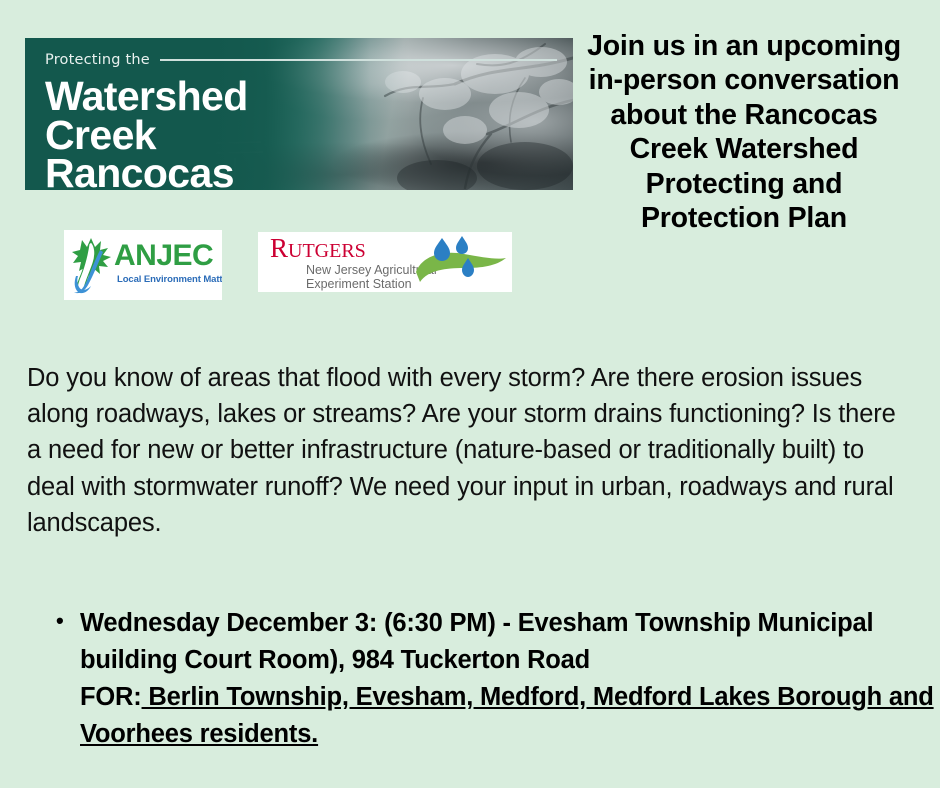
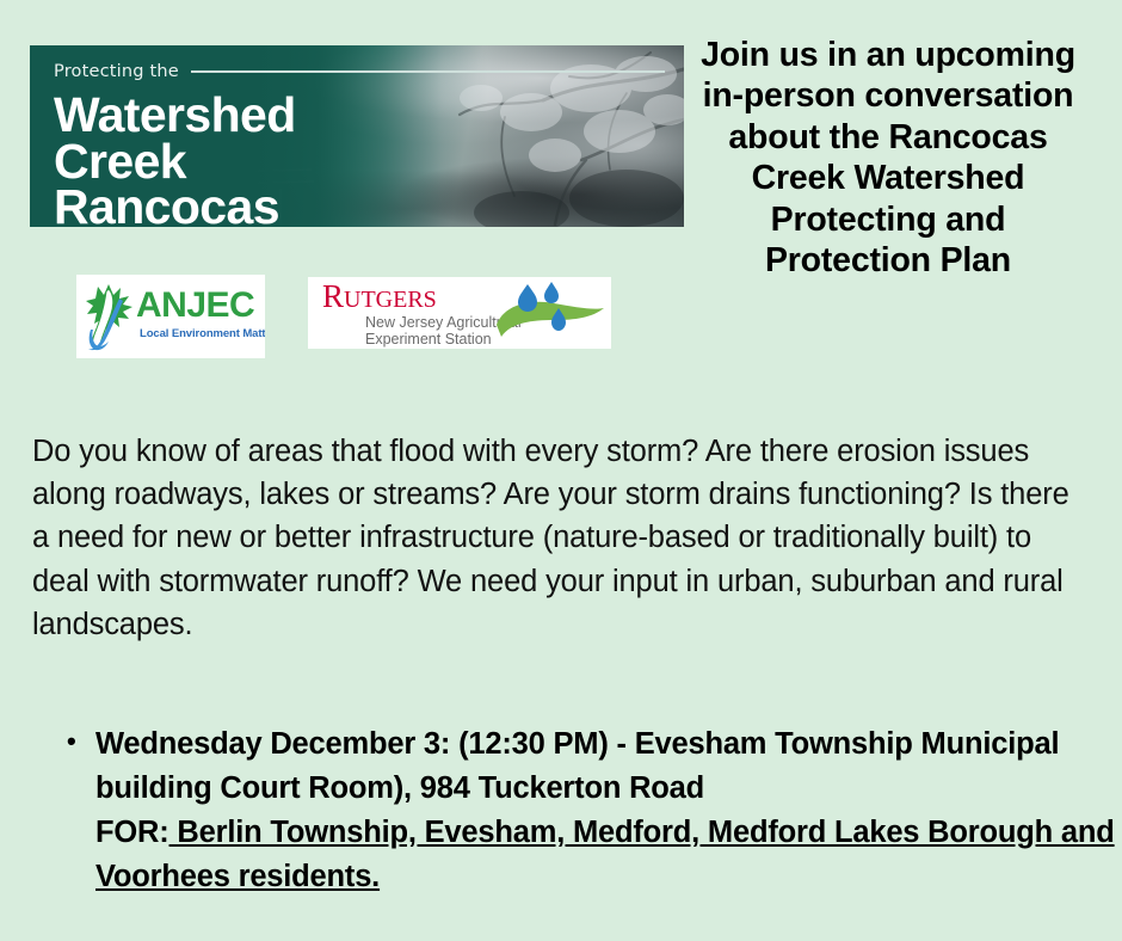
  Protecting the
  Watershed
  Creek
  Rancocas
  ANJEC
  Local Environment Matt
  RUTGERS
  New Jersey Agricult
  Experiment Station
  Join us in an upcoming in-person conversation about the Rancocas Creek Watershed Protecting and Protection Plan
- Do you know of areas that flood with every storm? Are there erosion issues along roadways, lakes or streams? Are your storm drains functioning? Is there a need for new or better infrastructure (nature-based or traditionally built) to deal with stormwater runoff? We need your input in urban, roadways and rural landscapes.
+ Do you know of areas that flood with every storm? Are there erosion issues along roadways, lakes or streams? Are your storm drains functioning? Is there a need for new or better infrastructure (nature-based or traditionally built) to deal with stormwater runoff? We need your input in urban, suburban and rural landscapes.
- Wednesday December 3: (6:30 PM) - Evesham Township Municipal building Court Room), 984 Tuckerton Road
+ Wednesday December 3: (12:30 PM) - Evesham Township Municipal building Court Room), 984 Tuckerton Road
  FOR: Berlin Township, Evesham, Medford, Medford Lakes Borough and Voorhees residents.
